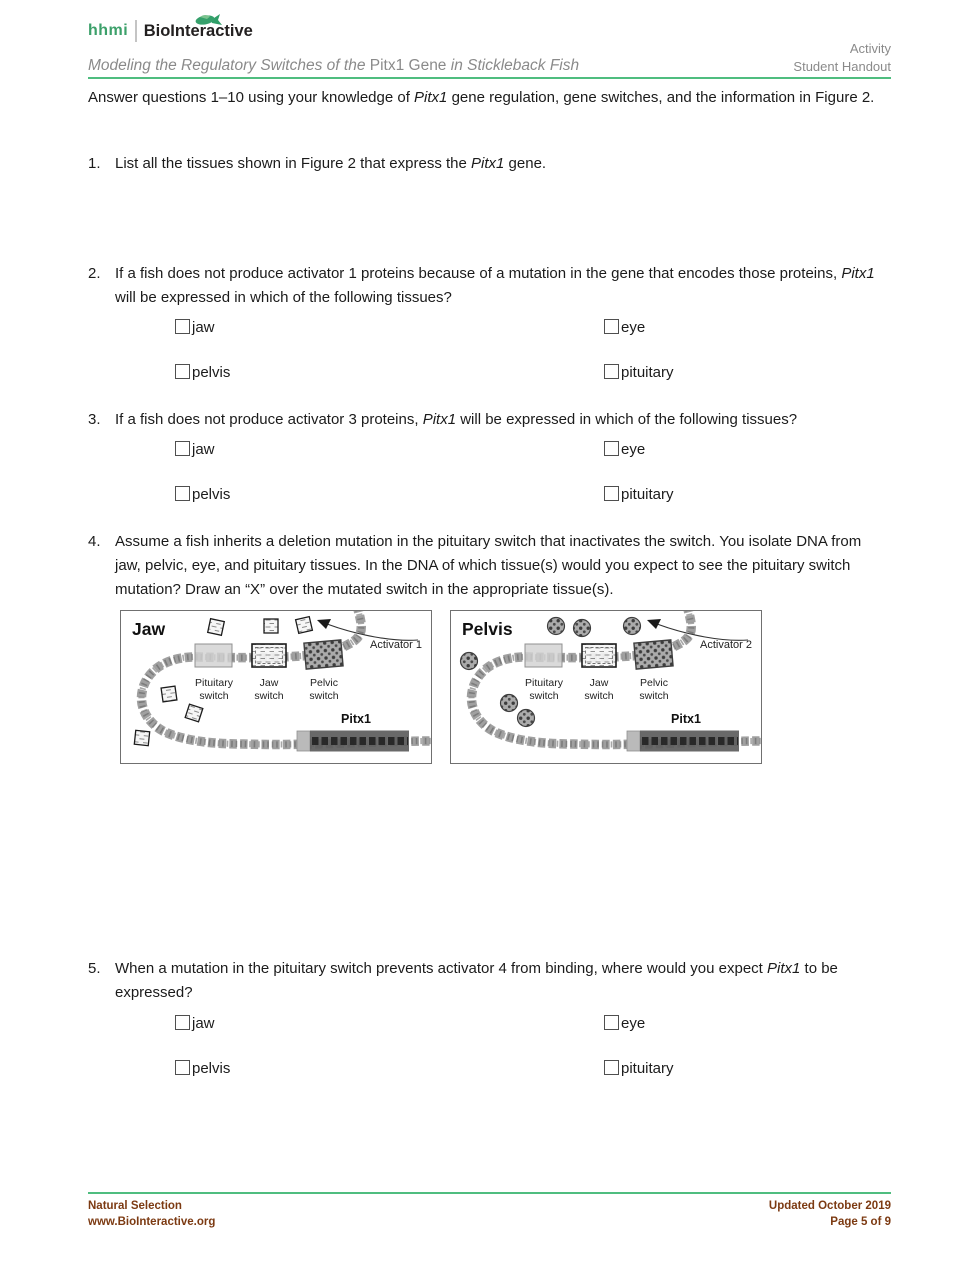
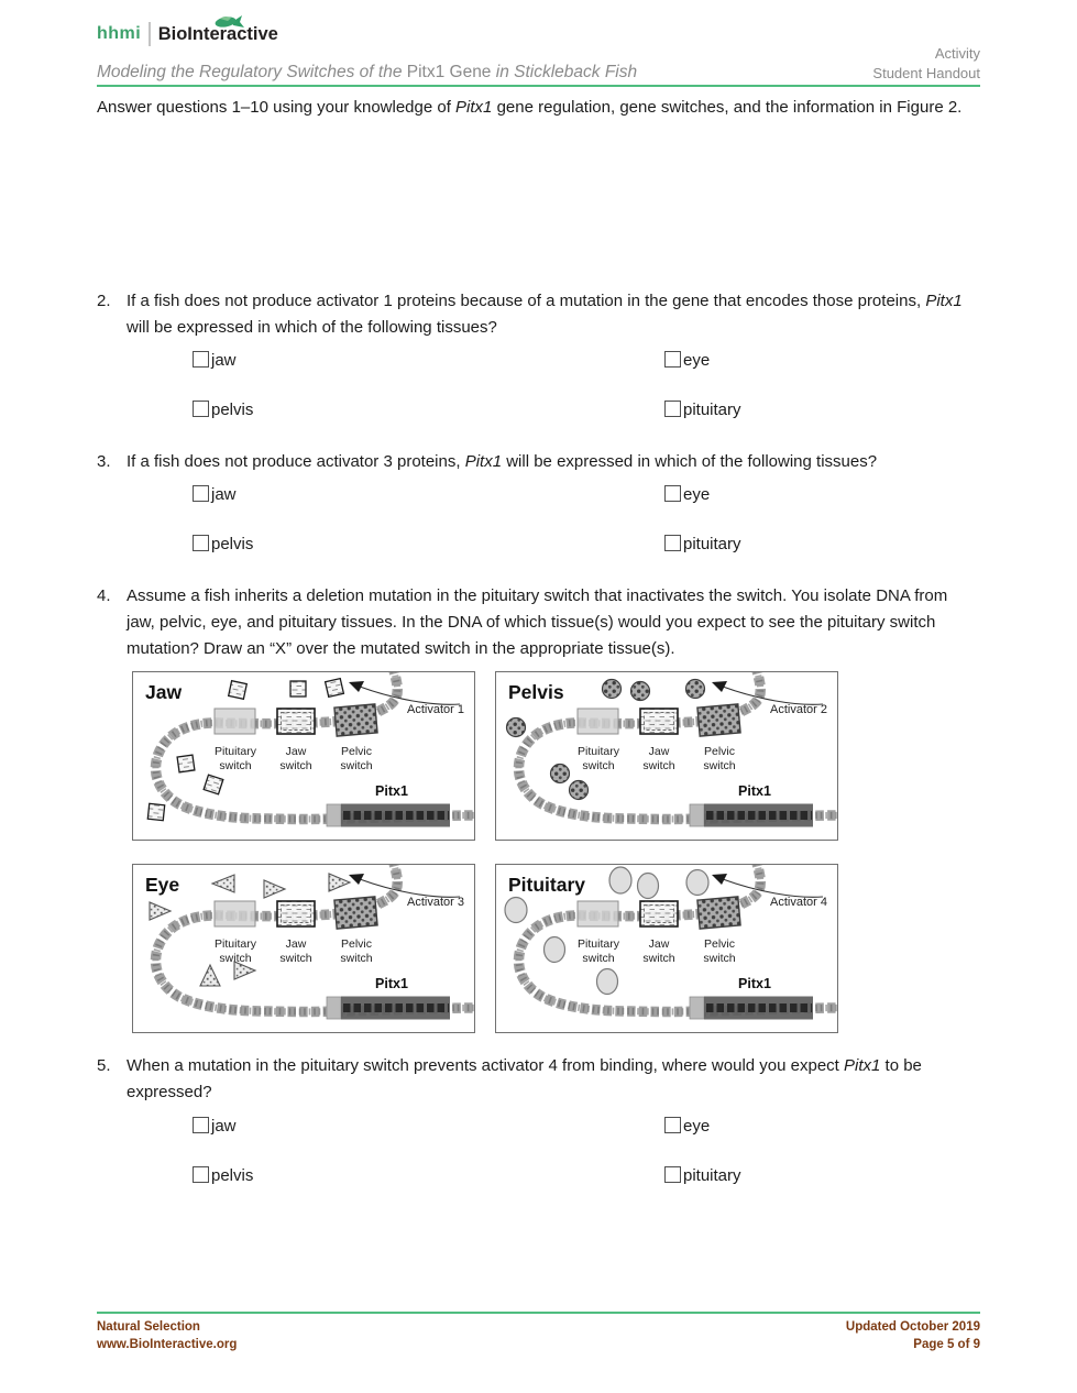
  hhmi
  BioInteractive
  Activity
  Student Handout
  Modeling the Regulatory Switches of the Pitx1 Gene in Stickleback Fish
  Answer questions 1–10 using your knowledge of Pitx1 gene regulation, gene switches, and the information in Figure 2.
- 1.
- List all the tissues shown in Figure 2 that express the Pitx1 gene.
  2.
  If a fish does not produce activator 1 proteins because of a mutation in the gene that encodes those proteins, Pitx1 will be expressed in which of the following tissues?
  jaw
  eye
  pelvis
  pituitary
  3.
  If a fish does not produce activator 3 proteins, Pitx1 will be expressed in which of the following tissues?
  jaw
  eye
  pelvis
  pituitary
  4.
  Assume a fish inherits a deletion mutation in the pituitary switch that inactivates the switch. You isolate DNA from jaw, pelvic, eye, and pituitary tissues. In the DNA of which tissue(s) would you expect to see the pituitary switch mutation? Draw an “X” over the mutated switch in the appropriate tissue(s).
  Jaw
  Activator 1
  Pelvis
  Activator 2
+ Eye
+ Activator 3
+ Pituitary
+ Activator 4
  5.
  When a mutation in the pituitary switch prevents activator 4 from binding, where would you expect Pitx1 to be expressed?
  jaw
  eye
  pelvis
  pituitary
  Natural Selection
  www.BioInteractive.org
  Updated October 2019
  Page 5 of 9
